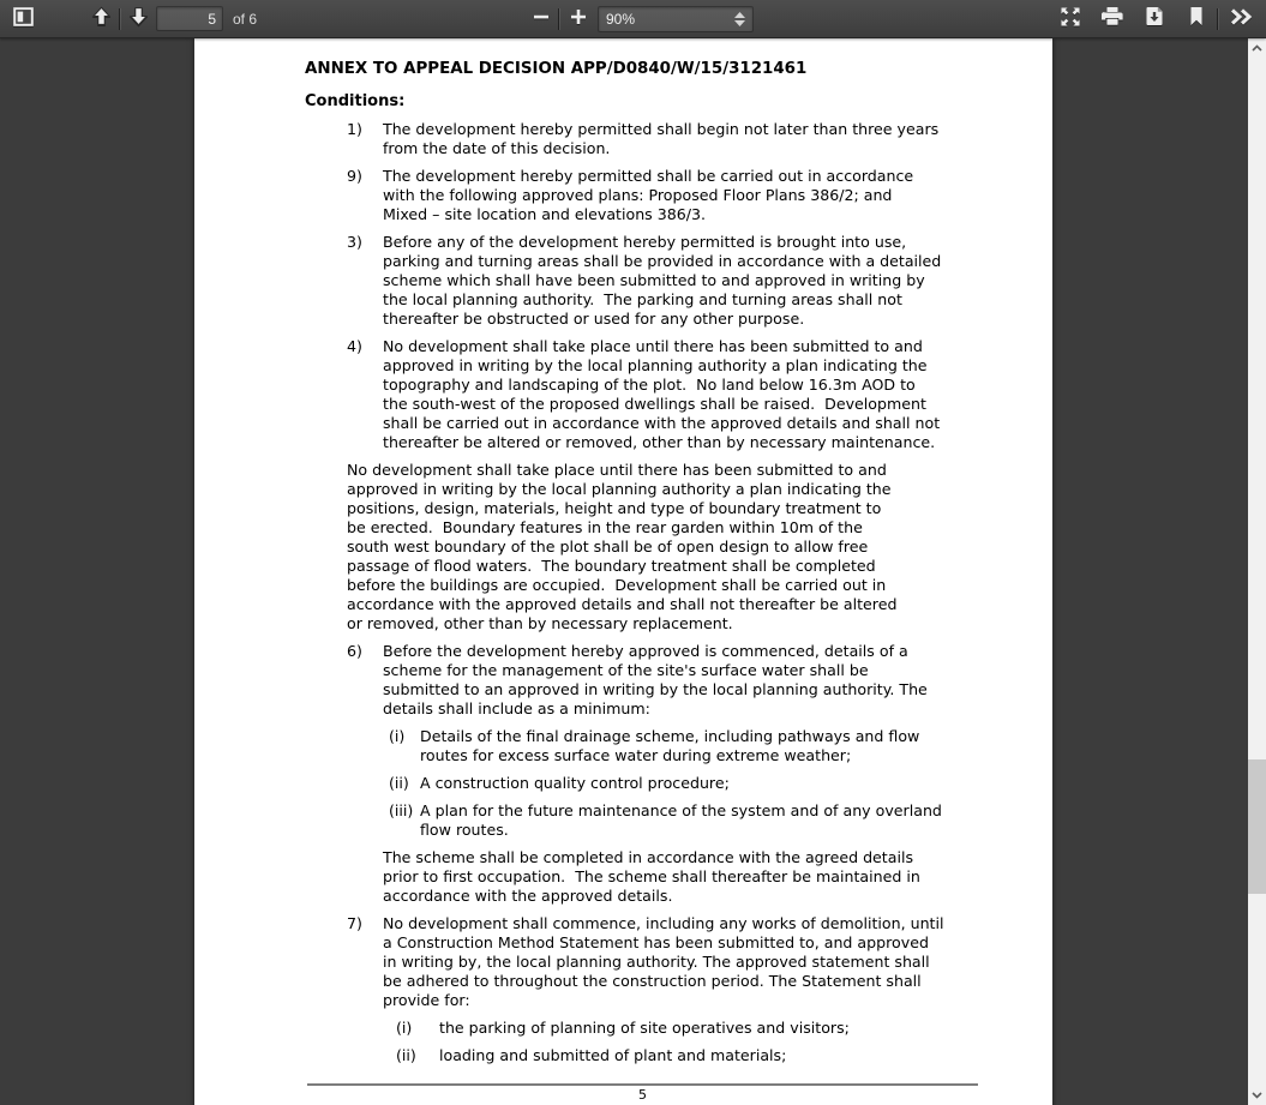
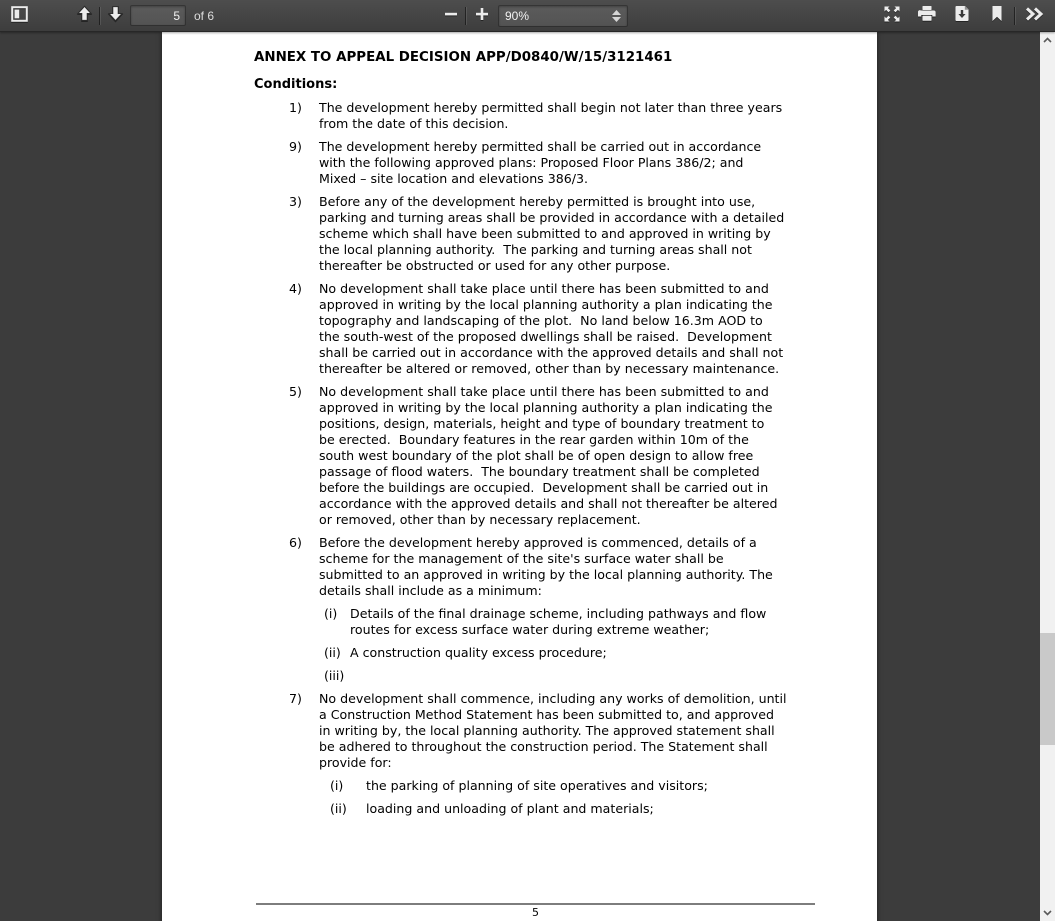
  5
  of 6
  90%
  ANNEX TO APPEAL DECISION APP/D0840/W/15/3121461
  Conditions:
  1)
  The development hereby permitted shall begin not later than three years
  from the date of this decision.
  9)
  The development hereby permitted shall be carried out in accordance
  with the following approved plans: Proposed Floor Plans 386/2; and
  Mixed – site location and elevations 386/3.
  3)
  Before any of the development hereby permitted is brought into use,
  parking and turning areas shall be provided in accordance with a detailed
  scheme which shall have been submitted to and approved in writing by
  the local planning authority. The parking and turning areas shall not
  thereafter be obstructed or used for any other purpose.
  4)
  No development shall take place until there has been submitted to and
  approved in writing by the local planning authority a plan indicating the
  topography and landscaping of the plot. No land below 16.3m AOD to
  the south-west of the proposed dwellings shall be raised. Development
  shall be carried out in accordance with the approved details and shall not
  thereafter be altered or removed, other than by necessary maintenance.
+ 5)
  No development shall take place until there has been submitted to and
  approved in writing by the local planning authority a plan indicating the
  positions, design, materials, height and type of boundary treatment to
  be erected. Boundary features in the rear garden within 10m of the
  south west boundary of the plot shall be of open design to allow free
  passage of flood waters. The boundary treatment shall be completed
  before the buildings are occupied. Development shall be carried out in
  accordance with the approved details and shall not thereafter be altered
  or removed, other than by necessary replacement.
  6)
  Before the development hereby approved is commenced, details of a
  scheme for the management of the site's surface water shall be
  submitted to an approved in writing by the local planning authority. The
  details shall include as a minimum:
  (i)
  Details of the final drainage scheme, including pathways and flow
  routes for excess surface water during extreme weather;
  (ii)
- A construction quality control procedure;
+ A construction quality excess procedure;
  (iii)
- A plan for the future maintenance of the system and of any overland
- flow routes.
- The scheme shall be completed in accordance with the agreed details
- prior to first occupation. The scheme shall thereafter be maintained in
- accordance with the approved details.
  7)
  No development shall commence, including any works of demolition, until
  a Construction Method Statement has been submitted to, and approved
  in writing by, the local planning authority. The approved statement shall
  be adhered to throughout the construction period. The Statement shall
  provide for:
  (i)
  the parking of planning of site operatives and visitors;
  (ii)
- loading and submitted of plant and materials;
+ loading and unloading of plant and materials;
  5
